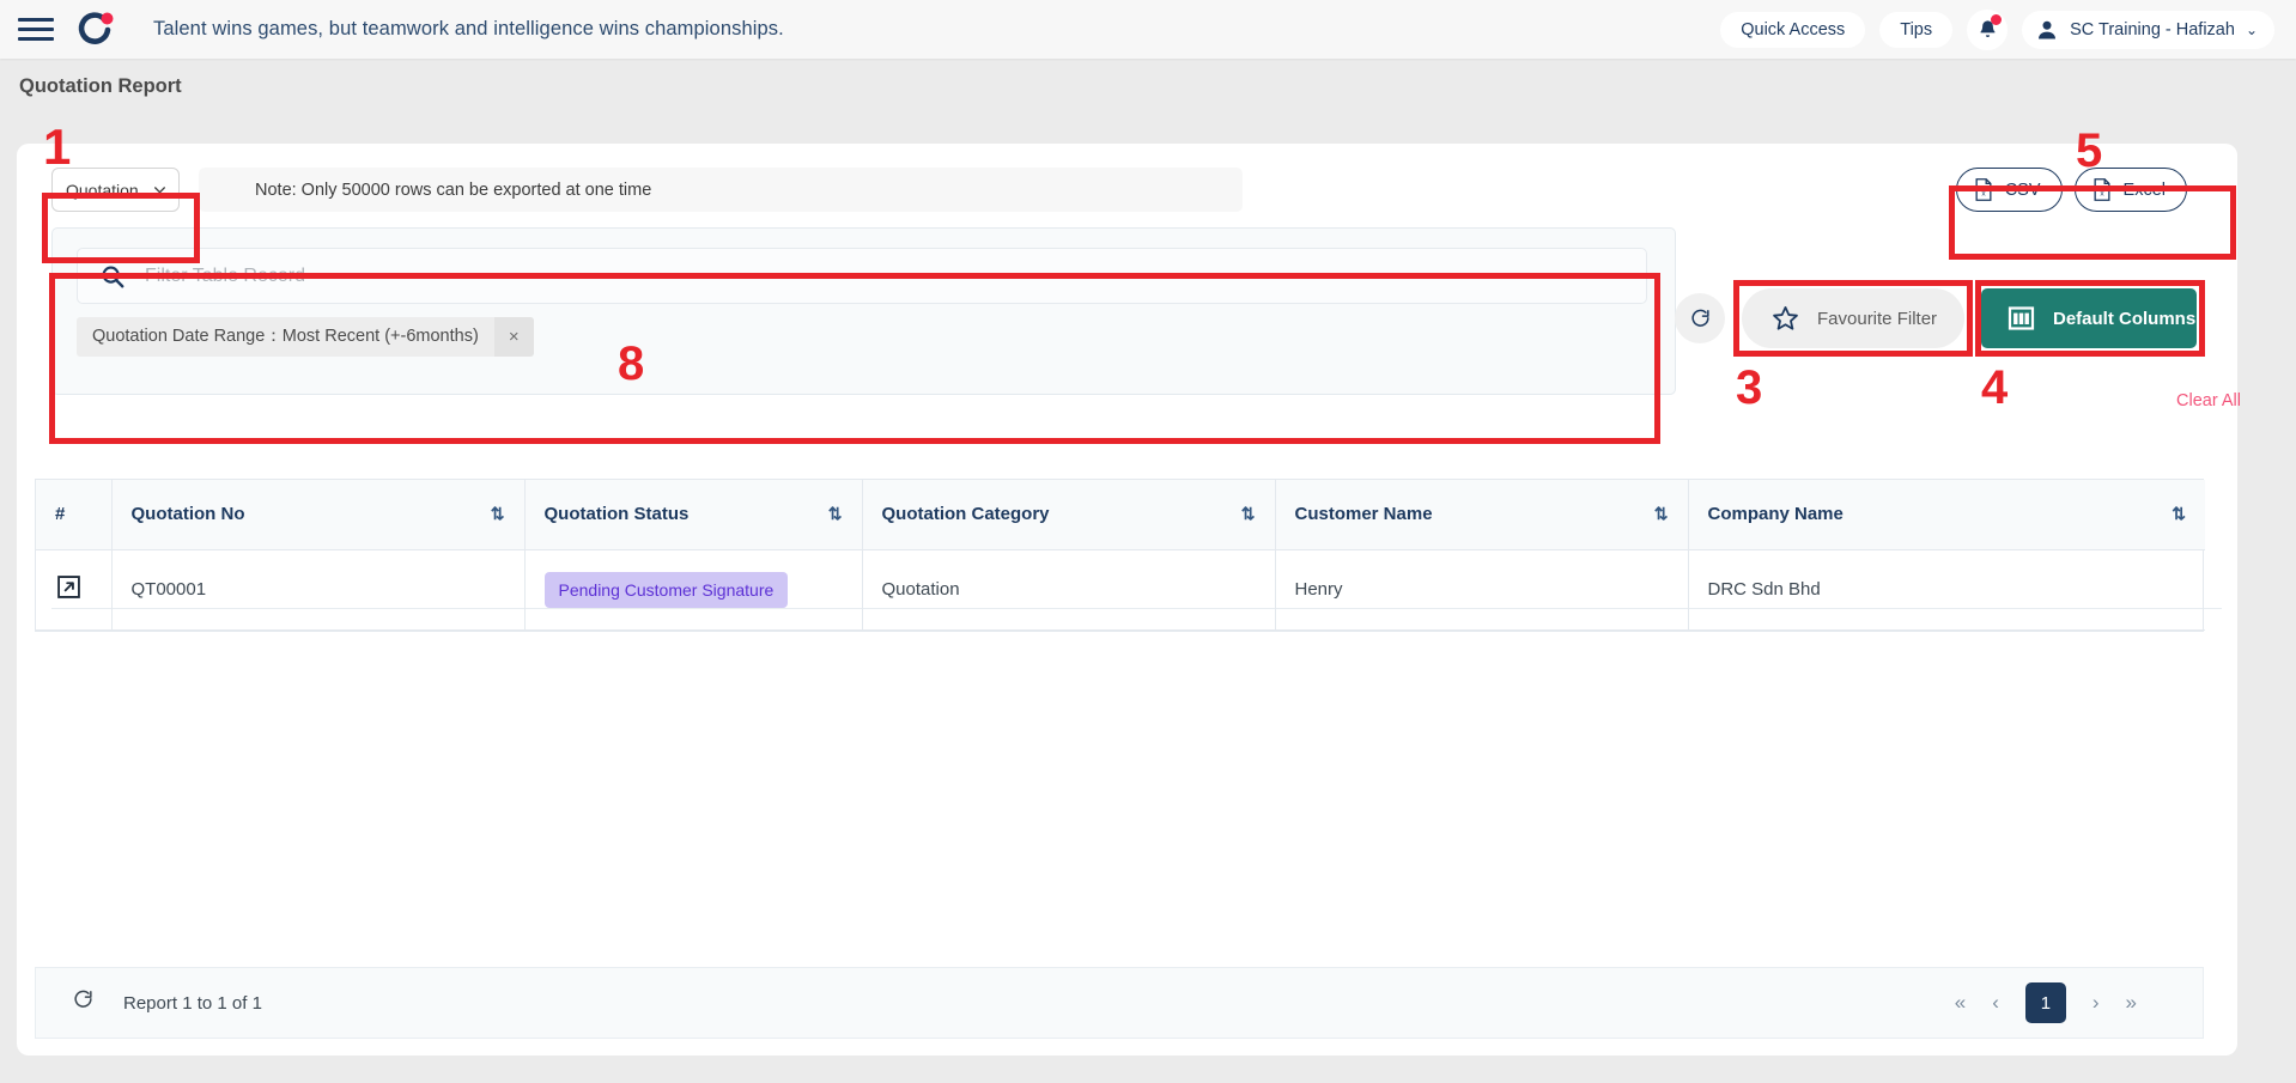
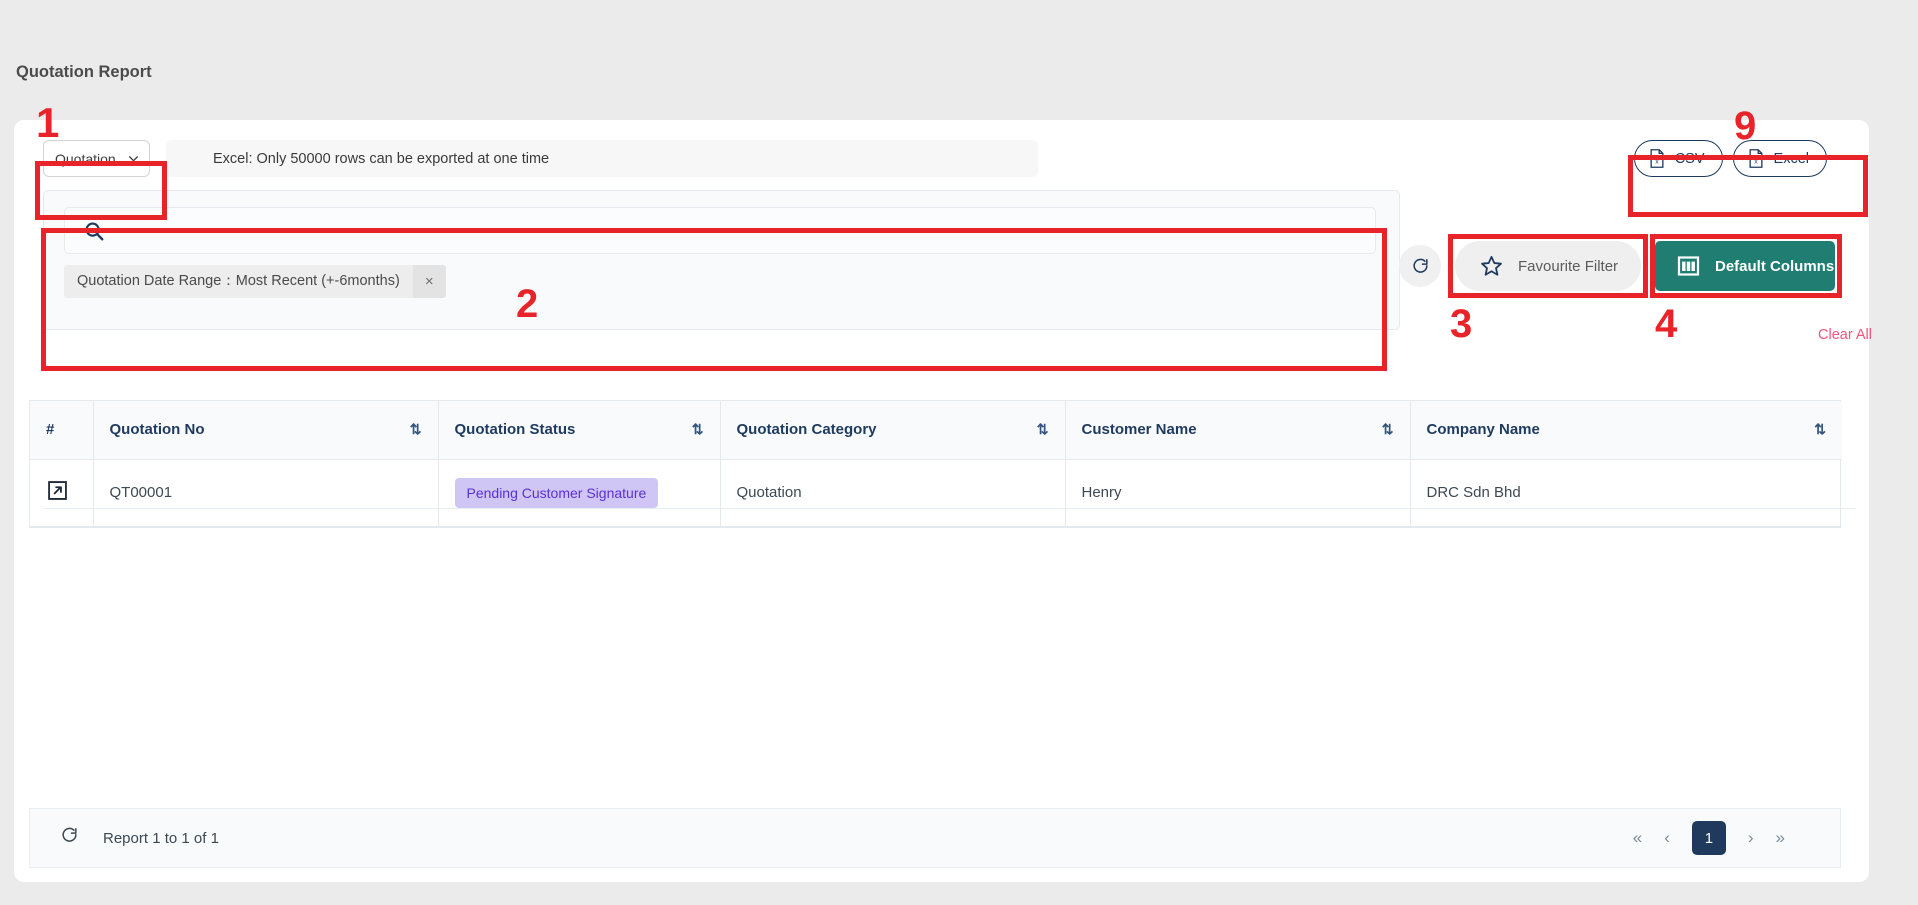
- Talent wins games, but teamwork and intelligence wins championships.
- Quick Access
- Tips
- SC Training - Hafizah
- ⌄
  Quotation Report
  Quotation
- Note: Only 50000 rows can be exported at one time
+ Excel: Only 50000 rows can be exported at one time
  CSV
  Excel
- Filter Table Record
  Quotation Date Range：Most Recent (+-6months)
  ×
  Favourite Filter
  Default Columns
  Clear All
  #	Quotation No ⇅	Quotation Status ⇅	Quotation Category ⇅	Customer Name ⇅	Company Name ⇅
  	QT00001	Pending Customer Signature	Quotation	Henry	DRC Sdn Bhd
  Report 1 to 1 of 1
  «
  ‹
  1
  ›
  »
  1
- 8
+ 2
  3
  4
- 5
+ 9
